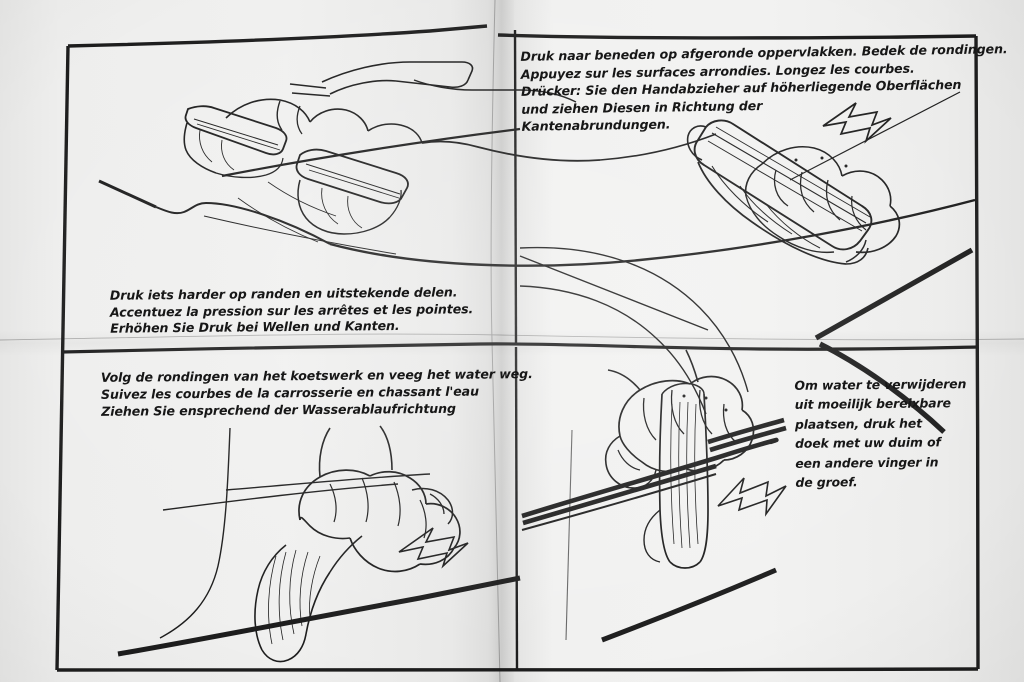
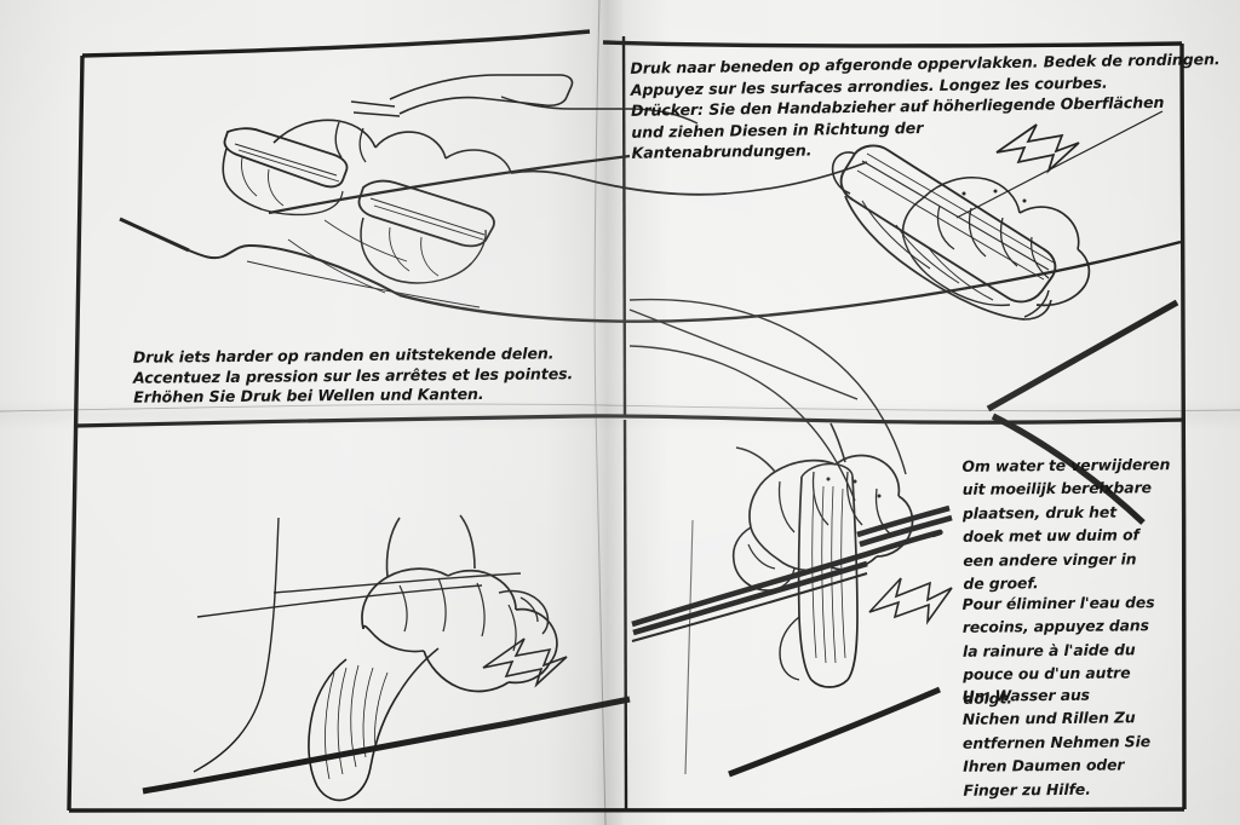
  Druk iets harder op randen en uitstekende delen. Accentuez la pression sur les arrêtes et les pointes. Erhöhen Sie Druk bei Wellen und Kanten.
  Druk naar beneden op afgeronde oppervlakken. Bedek de rondingen. Appuyez sur les surfaces arrondies. Longez les courbes. Drücker: Sie den Handabzieher auf höherliegende Oberflächen
  und ziehen Diesen in Richtung der
  Kantenabrundungen.
- Volg de rondingen van het koetswerk en veeg het water weg. Suivez les courbes de la carrosserie en chassant l'eau Ziehen Sie ensprechend der Wasserablaufrichtung
  Om water te verwijderen
  uit moeilijk bereixbare
  plaatsen, druk het
  doek met uw duim of
  een andere vinger in
  de groef.
+ Pour éliminer l'eau des
+ recoins, appuyez dans
+ la rainure à l'aide du
+ pouce ou d'un autre
+ doigt.
+ Um Wasser aus
+ Nichen und Rillen Zu
+ entfernen Nehmen Sie
+ Ihren Daumen oder
+ Finger zu Hilfe.
